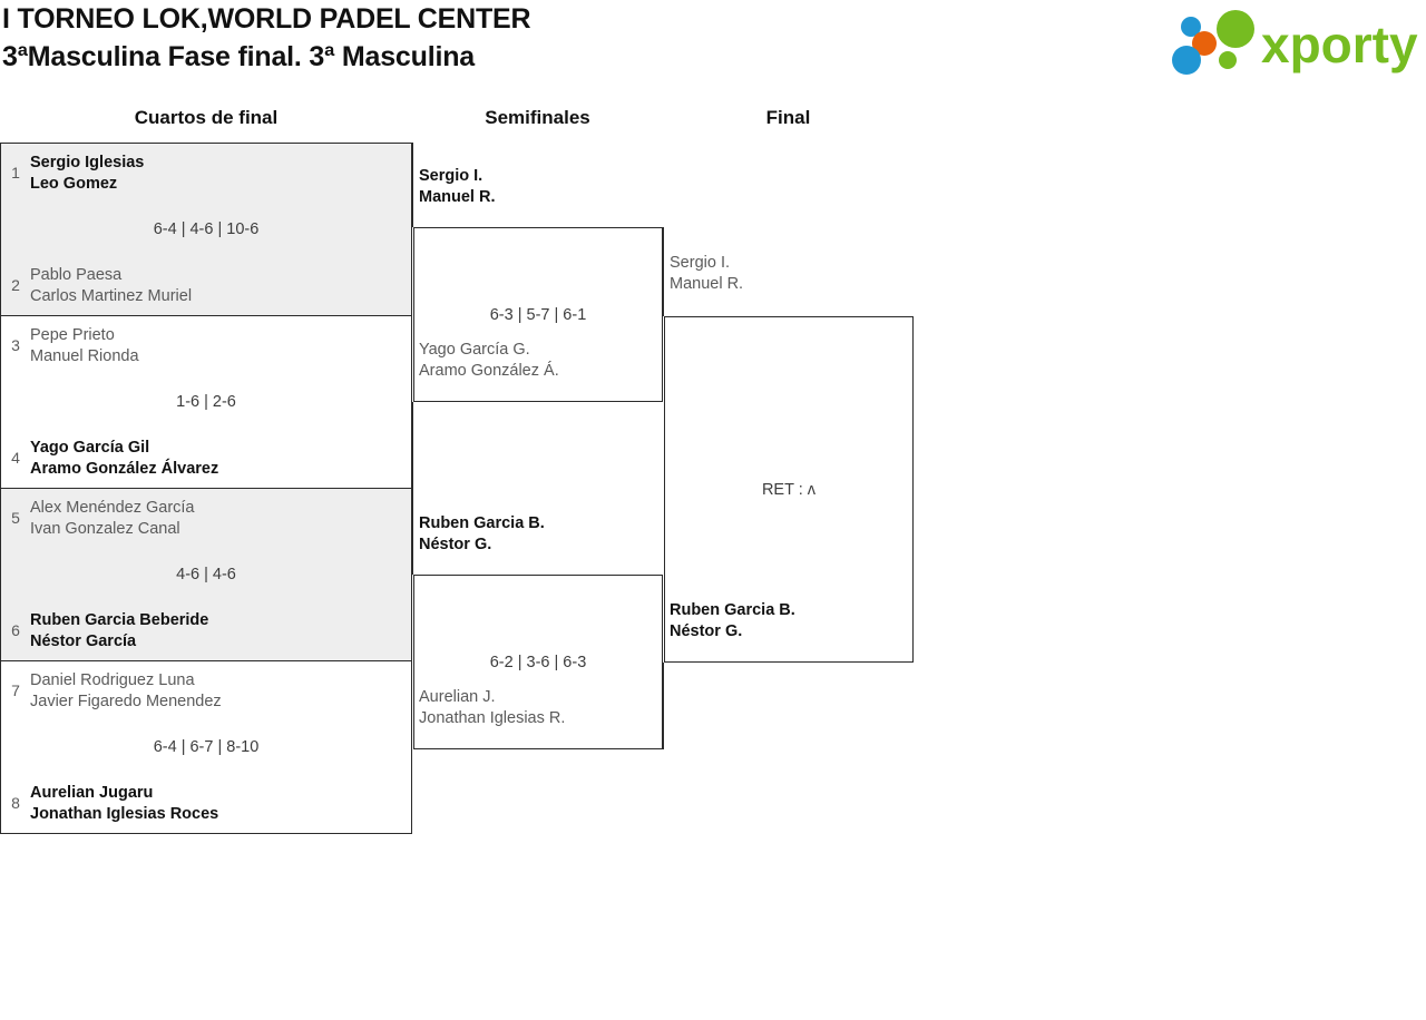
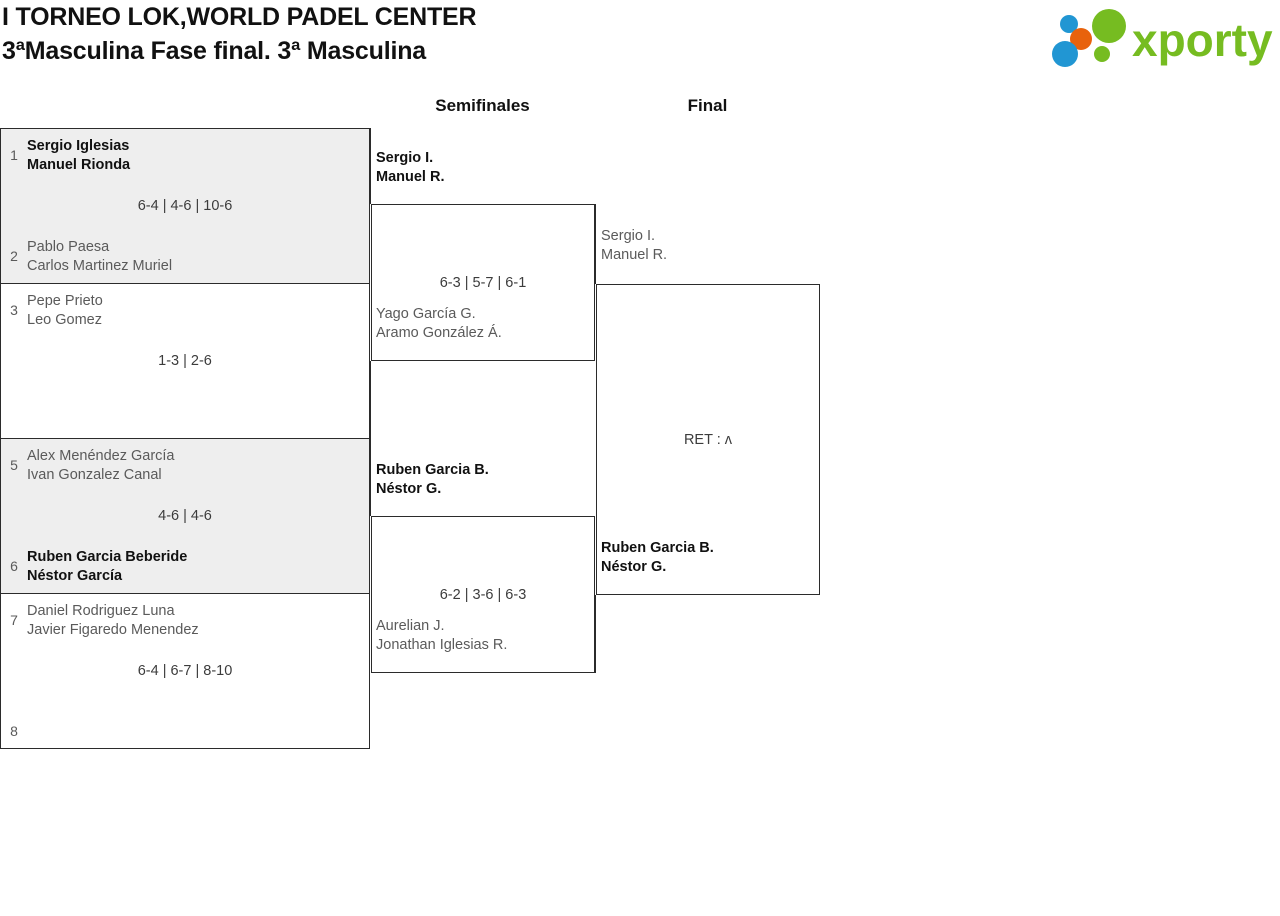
  I TORNEO LOK,WORLD PADEL CENTER
  3ªMasculina Fase final. 3ª Masculina
  xporty
- Cuartos de final
  Semifinales
  Final
  1
  Sergio Iglesias
- Leo Gomez
+ Manuel Rionda
  6-4 | 4-6 | 10-6
  2
  Pablo Paesa
  Carlos Martinez Muriel
  3
  Pepe Prieto
- Manuel Rionda
+ Leo Gomez
- 1-6 | 2-6
+ 1-3 | 2-6
- 4
- Yago García Gil
- Aramo González Álvarez
  5
  Alex Menéndez García
  Ivan Gonzalez Canal
  4-6 | 4-6
  6
  Ruben Garcia Beberide
  Néstor García
  7
  Daniel Rodriguez Luna
  Javier Figaredo Menendez
  6-4 | 6-7 | 8-10
  8
- Aurelian Jugaru
- Jonathan Iglesias Roces
  Sergio I.
  Manuel R.
  6-3 | 5-7 | 6-1
  Yago García G.
  Aramo González Á.
  Ruben Garcia B.
  Néstor G.
  6-2 | 3-6 | 6-3
  Aurelian J.
  Jonathan Iglesias R.
  Sergio I.
  Manuel R.
  RET : ʌ
  Ruben Garcia B.
  Néstor G.
